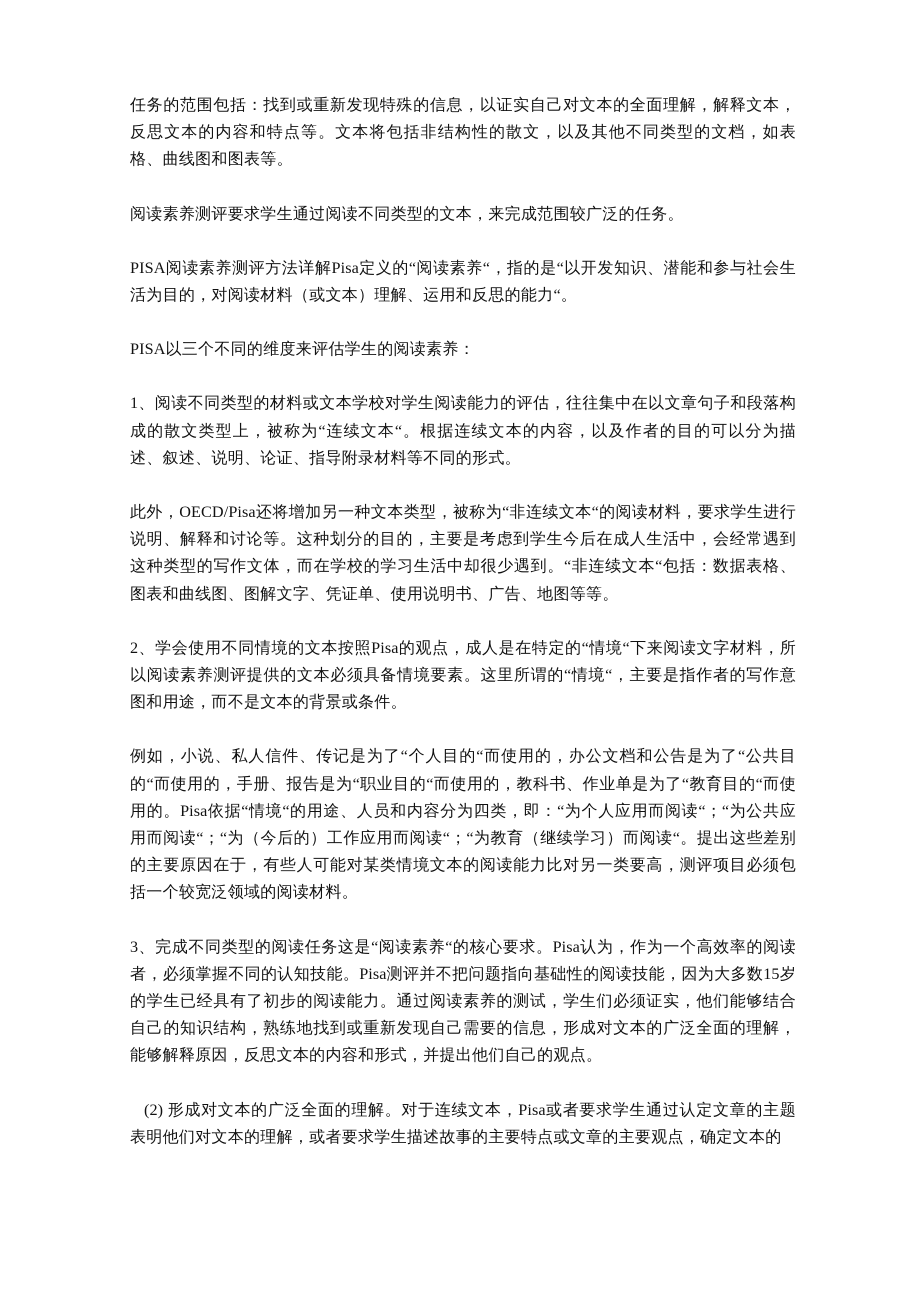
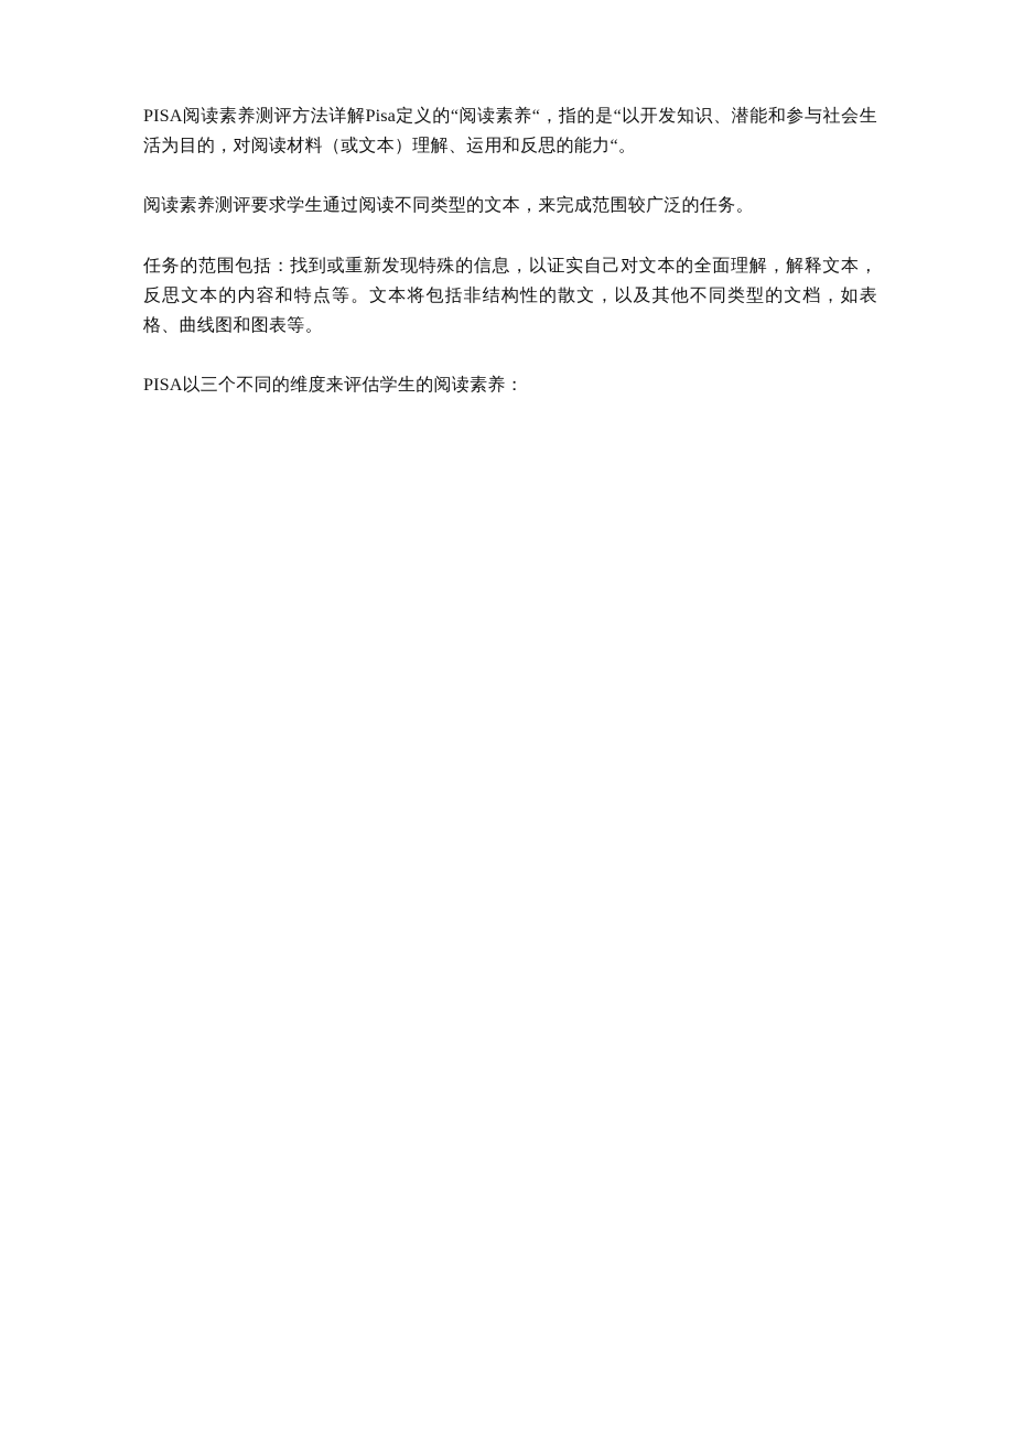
- 任务的范围包括：找到或重新发现特殊的信息，以证实自己对文本的全面理解，解释文本，反思文本的内容和特点等。文本将包括非结构性的散文，以及其他不同类型的文档，如表格、曲线图和图表等。
+ PISA阅读素养测评方法详解Pisa定义的“阅读素养“，指的是“以开发知识、潜能和参与社会生活为目的，对阅读材料（或文本）理解、运用和反思的能力“。
  阅读素养测评要求学生通过阅读不同类型的文本，来完成范围较广泛的任务。
- PISA阅读素养测评方法详解Pisa定义的“阅读素养“，指的是“以开发知识、潜能和参与社会生活为目的，对阅读材料（或文本）理解、运用和反思的能力“。
+ 任务的范围包括：找到或重新发现特殊的信息，以证实自己对文本的全面理解，解释文本，反思文本的内容和特点等。文本将包括非结构性的散文，以及其他不同类型的文档，如表格、曲线图和图表等。
  PISA以三个不同的维度来评估学生的阅读素养：
- 1、阅读不同类型的材料或文本学校对学生阅读能力的评估，往往集中在以文章句子和段落构成的散文类型上，被称为“连续文本“。根据连续文本的内容，以及作者的目的可以分为描述、叙述、说明、论证、指导附录材料等不同的形式。
- 此外，OECD/Pisa还将增加另一种文本类型，被称为“非连续文本“的阅读材料，要求学生进行说明、解释和讨论等。这种划分的目的，主要是考虑到学生今后在成人生活中，会经常遇到这种类型的写作文体，而在学校的学习生活中却很少遇到。“非连续文本“包括：数据表格、图表和曲线图、图解文字、凭证单、使用说明书、广告、地图等等。
- 2、学会使用不同情境的文本按照Pisa的观点，成人是在特定的“情境“下来阅读文字材料，所以阅读素养测评提供的文本必须具备情境要素。这里所谓的“情境“，主要是指作者的写作意图和用途，而不是文本的背景或条件。
- 例如，小说、私人信件、传记是为了“个人目的“而使用的，办公文档和公告是为了“公共目的“而使用的，手册、报告是为“职业目的“而使用的，教科书、作业单是为了“教育目的“而使用的。Pisa依据“情境“的用途、人员和内容分为四类，即：“为个人应用而阅读“；“为公共应用而阅读“；“为（今后的）工作应用而阅读“；“为教育（继续学习）而阅读“。提出这些差别的主要原因在于，有些人可能对某类情境文本的阅读能力比对另一类要高，测评项目必须包括一个较宽泛领域的阅读材料。
- 3、完成不同类型的阅读任务这是“阅读素养“的核心要求。Pisa认为，作为一个高效率的阅读者，必须掌握不同的认知技能。Pisa测评并不把问题指向基础性的阅读技能，因为大多数15岁的学生已经具有了初步的阅读能力。通过阅读素养的测试，学生们必须证实，他们能够结合自己的知识结构，熟练地找到或重新发现自己需要的信息，形成对文本的广泛全面的理解，能够解释原因，反思文本的内容和形式，并提出他们自己的观点。
- (2) 形成对文本的广泛全面的理解。对于连续文本，Pisa或者要求学生通过认定文章的主题表明他们对文本的理解，或者要求学生描述故事的主要特点或文章的主要观点，确定文本的
